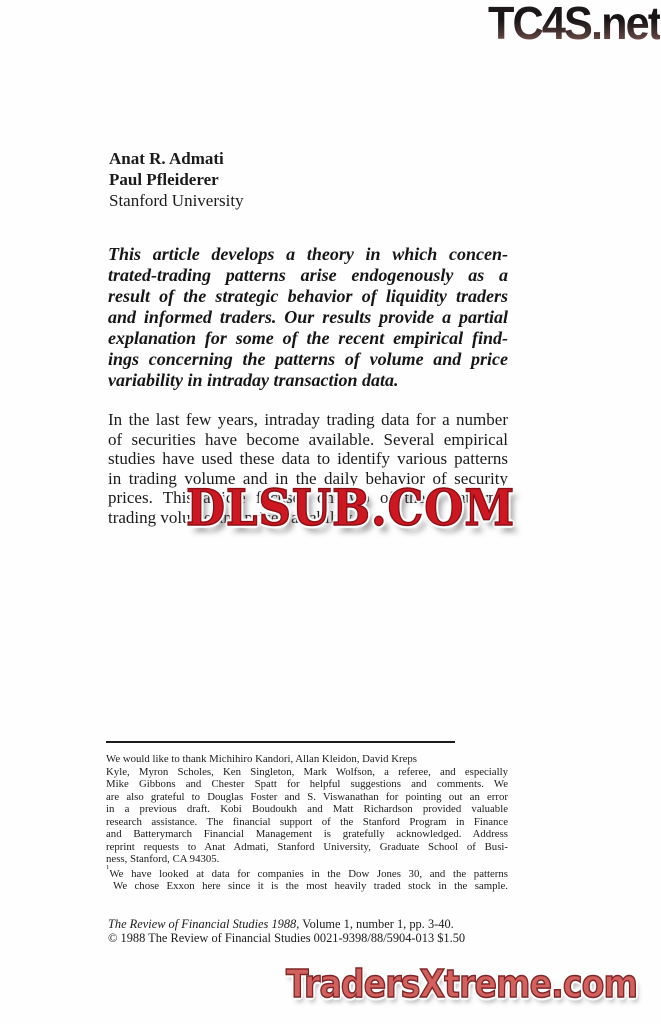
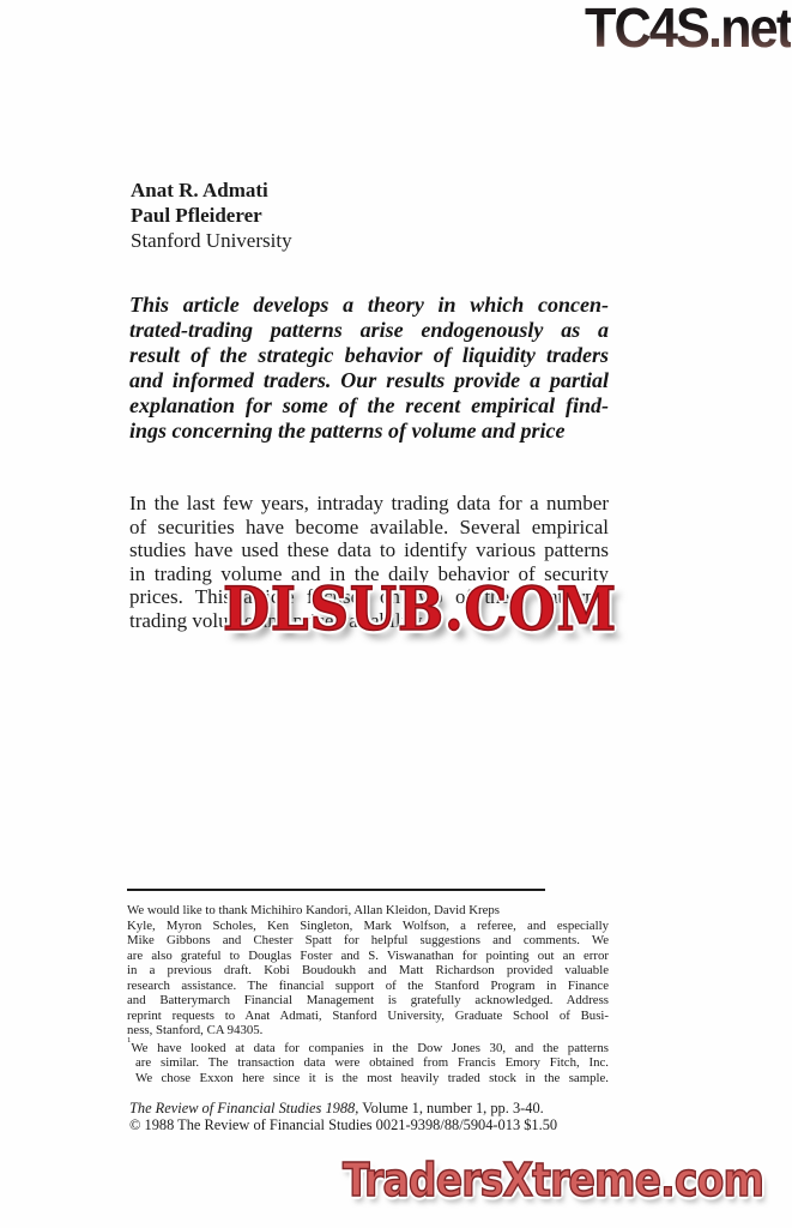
  TC4S.net
  Anat R. Admati
  Paul Pfleiderer
  Stanford University
  This article develops a theory in which concen-
  trated-trading patterns arise endogenously as a
  result of the strategic behavior of liquidity traders
  and informed traders. Our results provide a partial
  explanation for some of the recent empirical find-
  ings concerning the patterns of volume and price
- variability in intraday transaction data.
  In the last few years, intraday trading data for a number
  of securities have become available. Several empirical
  studies have used these data to identify various patterns
  in trading volume and in the daily behavior of security
  prices. This article focuses on two of these patterns;
  trading volume and price variability.
  We would like to thank Michihiro Kandori, Allan Kleidon, David Kreps
  Kyle, Myron Scholes, Ken Singleton, Mark Wolfson, a referee, and especially
  Mike Gibbons and Chester Spatt for helpful suggestions and comments. We
  are also grateful to Douglas Foster and S. Viswanathan for pointing out an error
  in a previous draft. Kobi Boudoukh and Matt Richardson provided valuable
  research assistance. The financial support of the Stanford Program in Finance
  and Batterymarch Financial Management is gratefully acknowledged. Address
  reprint requests to Anat Admati, Stanford University, Graduate School of Busi-
  ness, Stanford, CA 94305.
  We have looked at data for companies in the Dow Jones 30, and the patterns
+ are similar. The transaction data were obtained from Francis Emory Fitch, Inc.
  We chose Exxon here since it is the most heavily traded stock in the sample.
  The Review of Financial Studies 1988, Volume 1, number 1, pp. 3-40.
  © 1988 The Review of Financial Studies 0021-9398/88/5904-013 $1.50
  DLSUB.COM
  TradersXtreme.com
